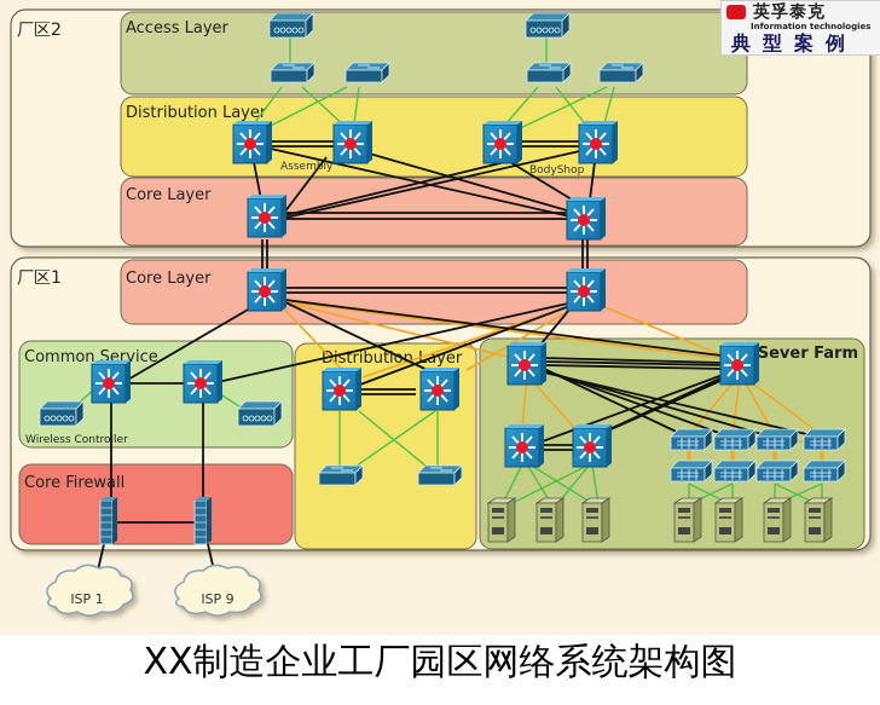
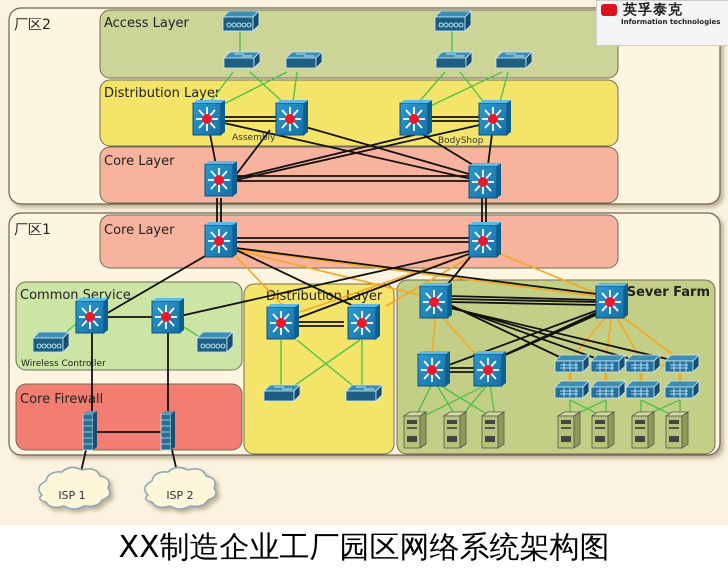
  厂区2
  Access Layer
  Distribution Laye
  Core Layer
  厂区1
  Core Layer
  Common Service
  Core Firewll
  Distribution Lyer
  Sever Farm
  Assembly
  BodyShop
  Wireless Controller
  ISP 1
- ISP 9
+ ISP 2
  英孚泰克
  Information technologies
- 典型案例
  XX制造企业工厂园区网络系统架构图
